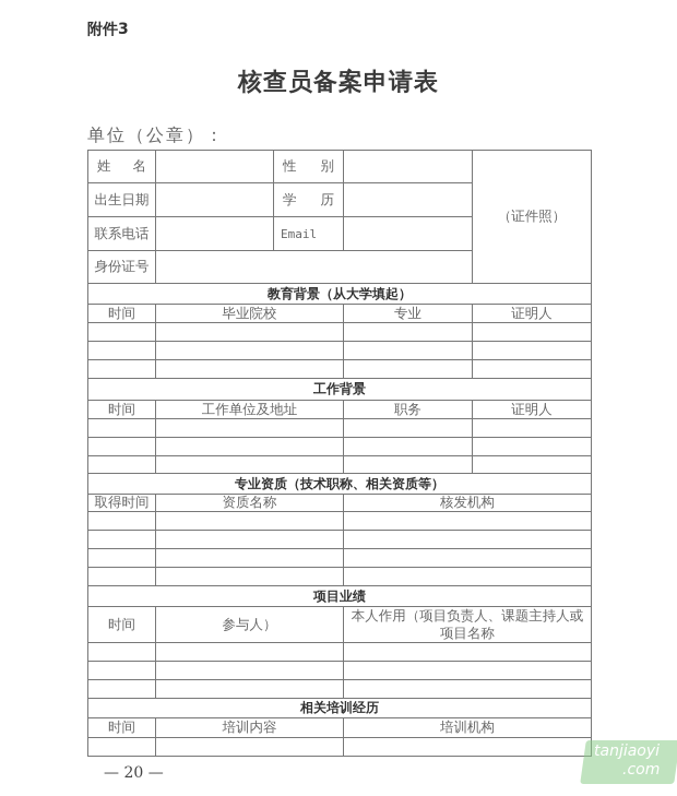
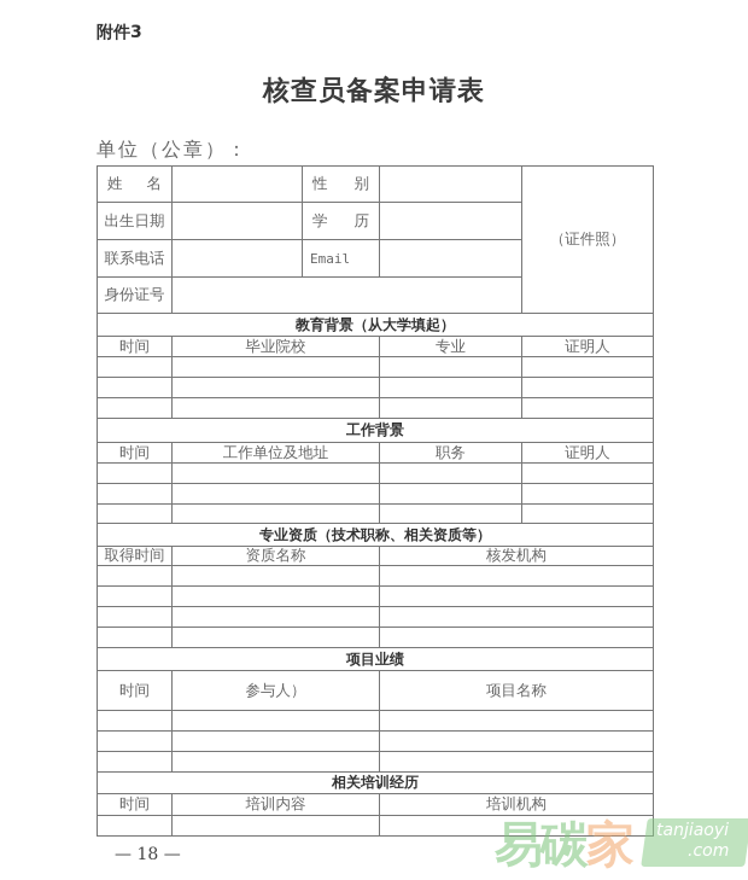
  附件3
  核查员备案申请表
  单位（公章）：
  姓
  名
  性
  别
  出生日期
  学
  历
  联系电话
  Email
  身份证号
  （证件照）
  教育背景（从大学填起）
  时间
  毕业院校
  专业
  证明人
  工作背景
  时间
  工作单位及地址
  职务
  证明人
  专业资质（技术职称、相关资质等）
  取得时间
  资质名称
  核发机构
  项目业绩
  时间
  参与人）
- 本人作用（项目负责人、课题主持人或
  项目名称
  相关培训经历
  时间
  培训内容
  培训机构
- — 20 —
+ — 18 —
+ 易碳家
  tanjiaoyi
  .com
